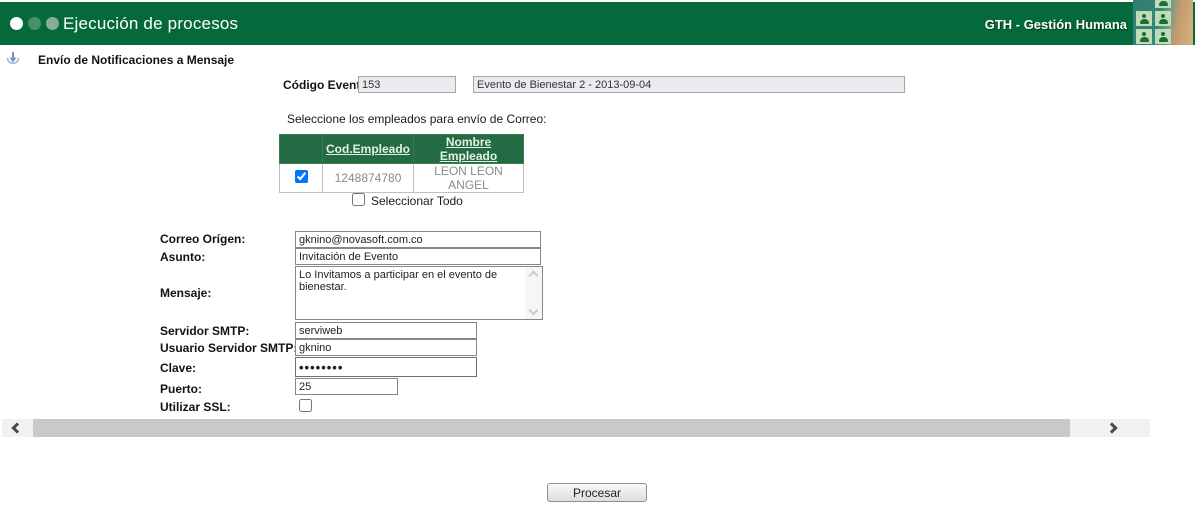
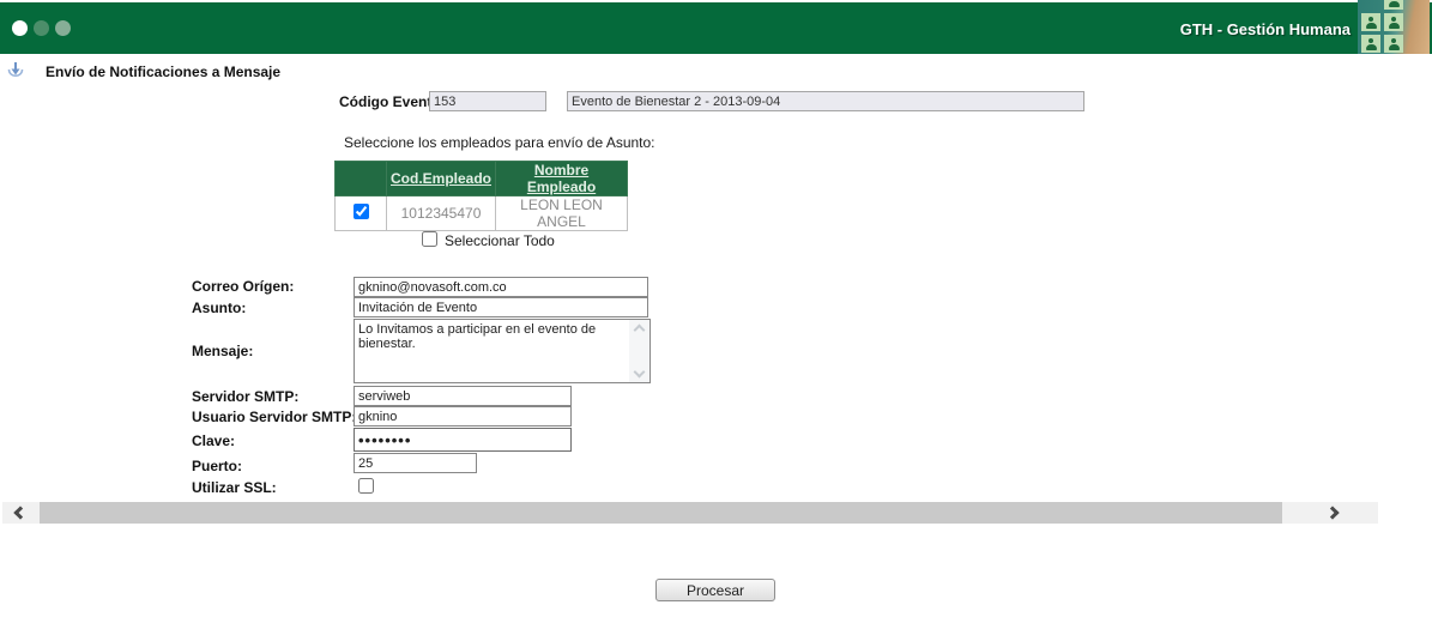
- Ejecución de procesos
  GTH - Gestión Humana
  Envío de Notificaciones a Mensaje
  Código Even
  153
  Evento de Bienestar 2 - 2013-09-04
- Seleccione los empleados para envío de Correo:
+ Seleccione los empleados para envío de Asunto:
  	Cod.Empleado	Nombre Empleado
- 	1248874780	LEON LEON ANGEL
+ 	1012345470	LEON LEON ANGEL
  Seleccionar Todo
  Correo Orígen:
  Asunto:
  Mensaje:
  Servidor SMTP:
  Usuario Servidor SMTP
  Clave:
  Puerto:
  Utilizar SSL:
  gknino@novasoft.com.co
  Invitación de Evento
  serviweb
  gknino
  ••••••••
  25
  Procesar
